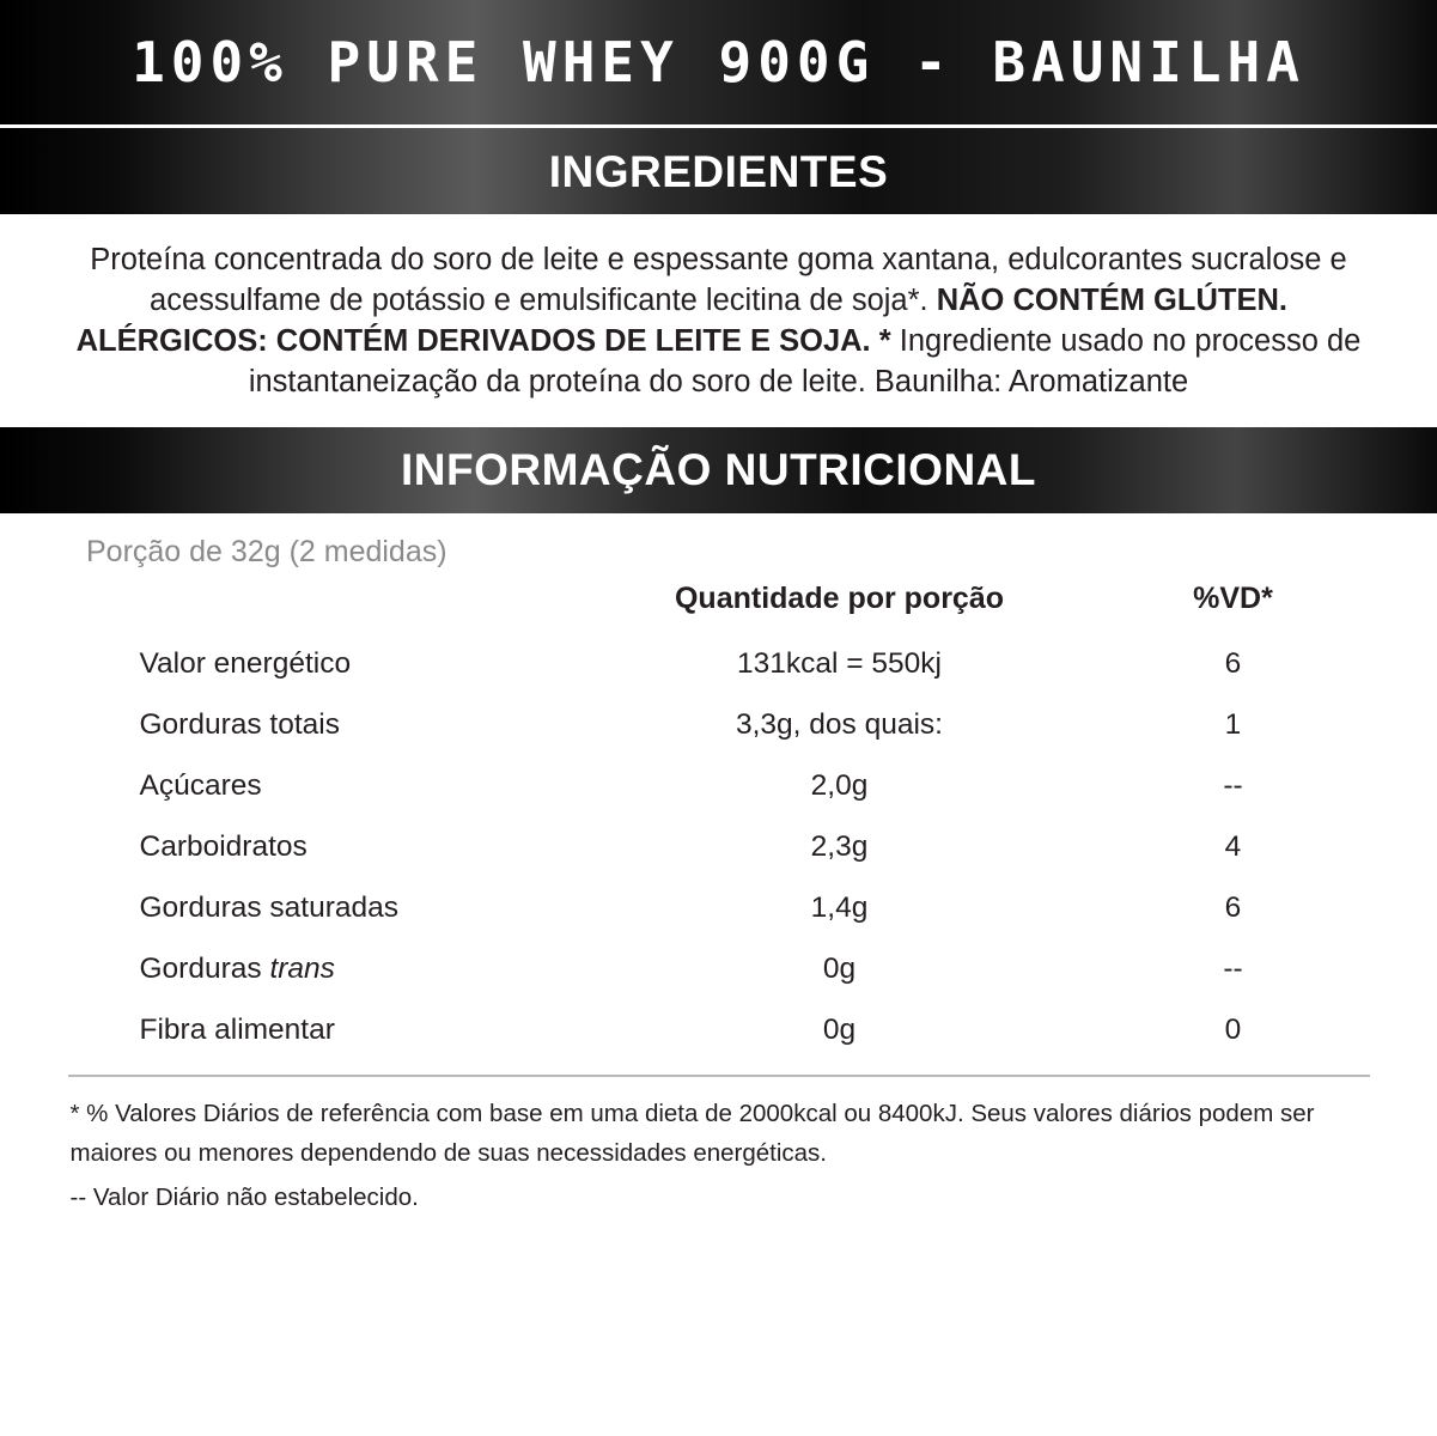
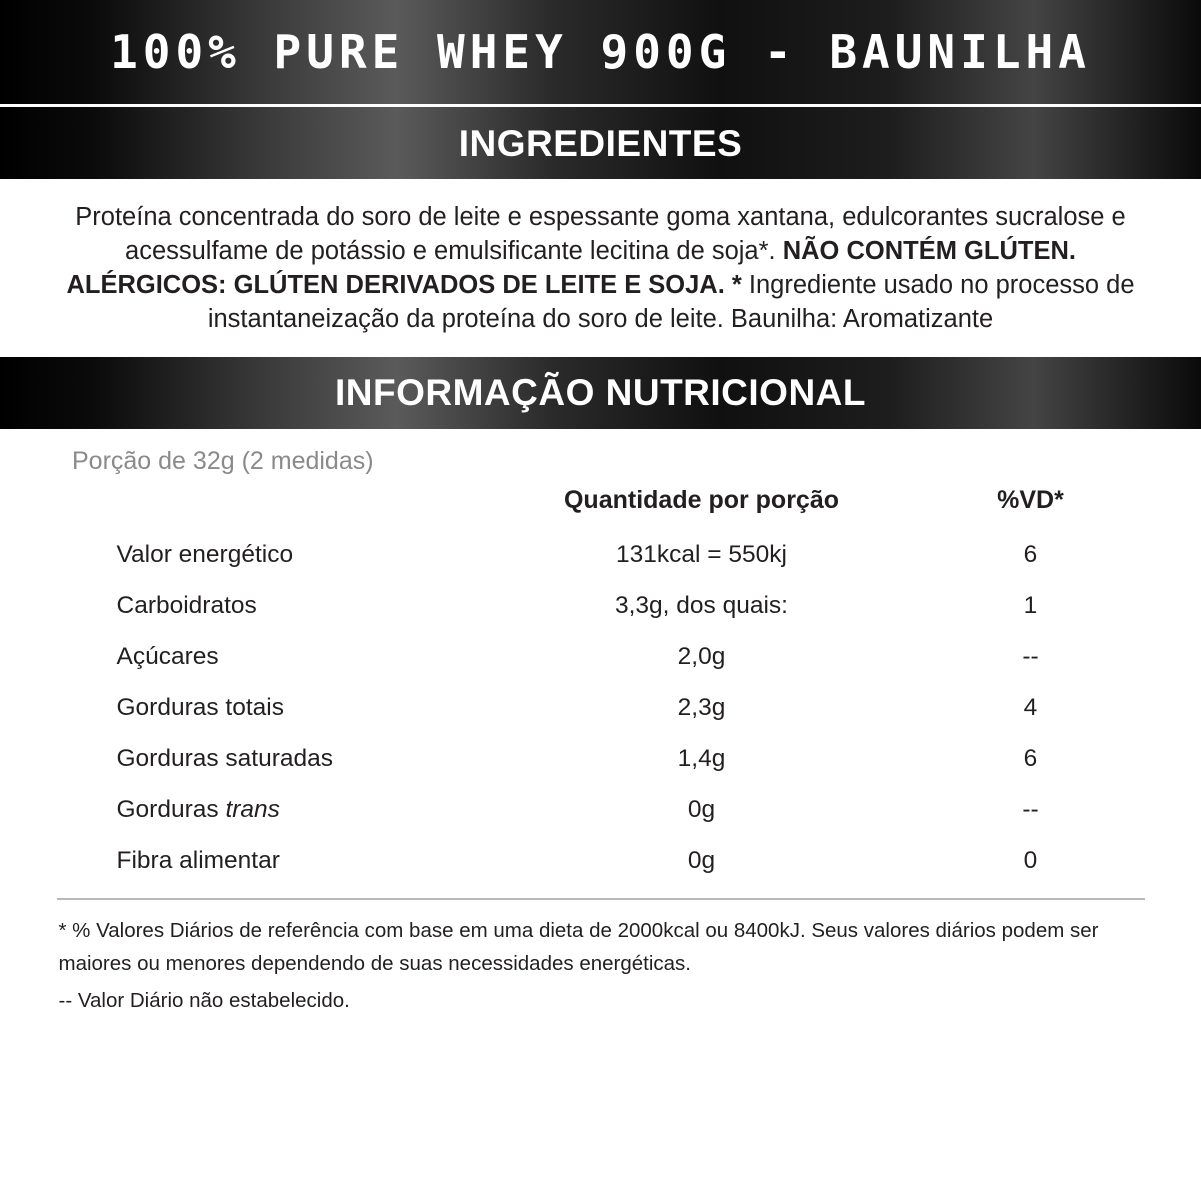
  100% PURE WHEY 900G - BAUNILHA
  INGREDIENTES
- Proteína concentrada do soro de leite e espessante goma xantana, edulcorantes sucralose e acessulfame de potássio e emulsificante lecitina de soja*. NÃO CONTÉM GLÚTEN. ALÉRGICOS: CONTÉM DERIVADOS DE LEITE E SOJA. * Ingrediente usado no processo de instantaneização da proteína do soro de leite. Baunilha: Aromatizante
+ Proteína concentrada do soro de leite e espessante goma xantana, edulcorantes sucralose e acessulfame de potássio e emulsificante lecitina de soja*. NÃO CONTÉM GLÚTEN. ALÉRGICOS: GLÚTEN DERIVADOS DE LEITE E SOJA. * Ingrediente usado no processo de instantaneização da proteína do soro de leite. Baunilha: Aromatizante
  INFORMAÇÃO NUTRICIONAL
  Porção de 32g (2 medidas)
  	Quantidade por porção	%VD*
  Valor energético	131kcal = 550kj	6
- Gorduras totais	3,3g, dos quais:	1
+ Carboidratos	3,3g, dos quais:	1
  Açúcares	2,0g	--
- Carboidratos	2,3g	4
+ Gorduras totais	2,3g	4
  Gorduras saturadas	1,4g	6
  Gorduras trans	0g	--
  Fibra alimentar	0g	0
  * % Valores Diários de referência com base em uma dieta de 2000kcal ou 8400kJ. Seus valores diários podem ser maiores ou menores dependendo de suas necessidades energéticas.
  -- Valor Diário não estabelecido.
